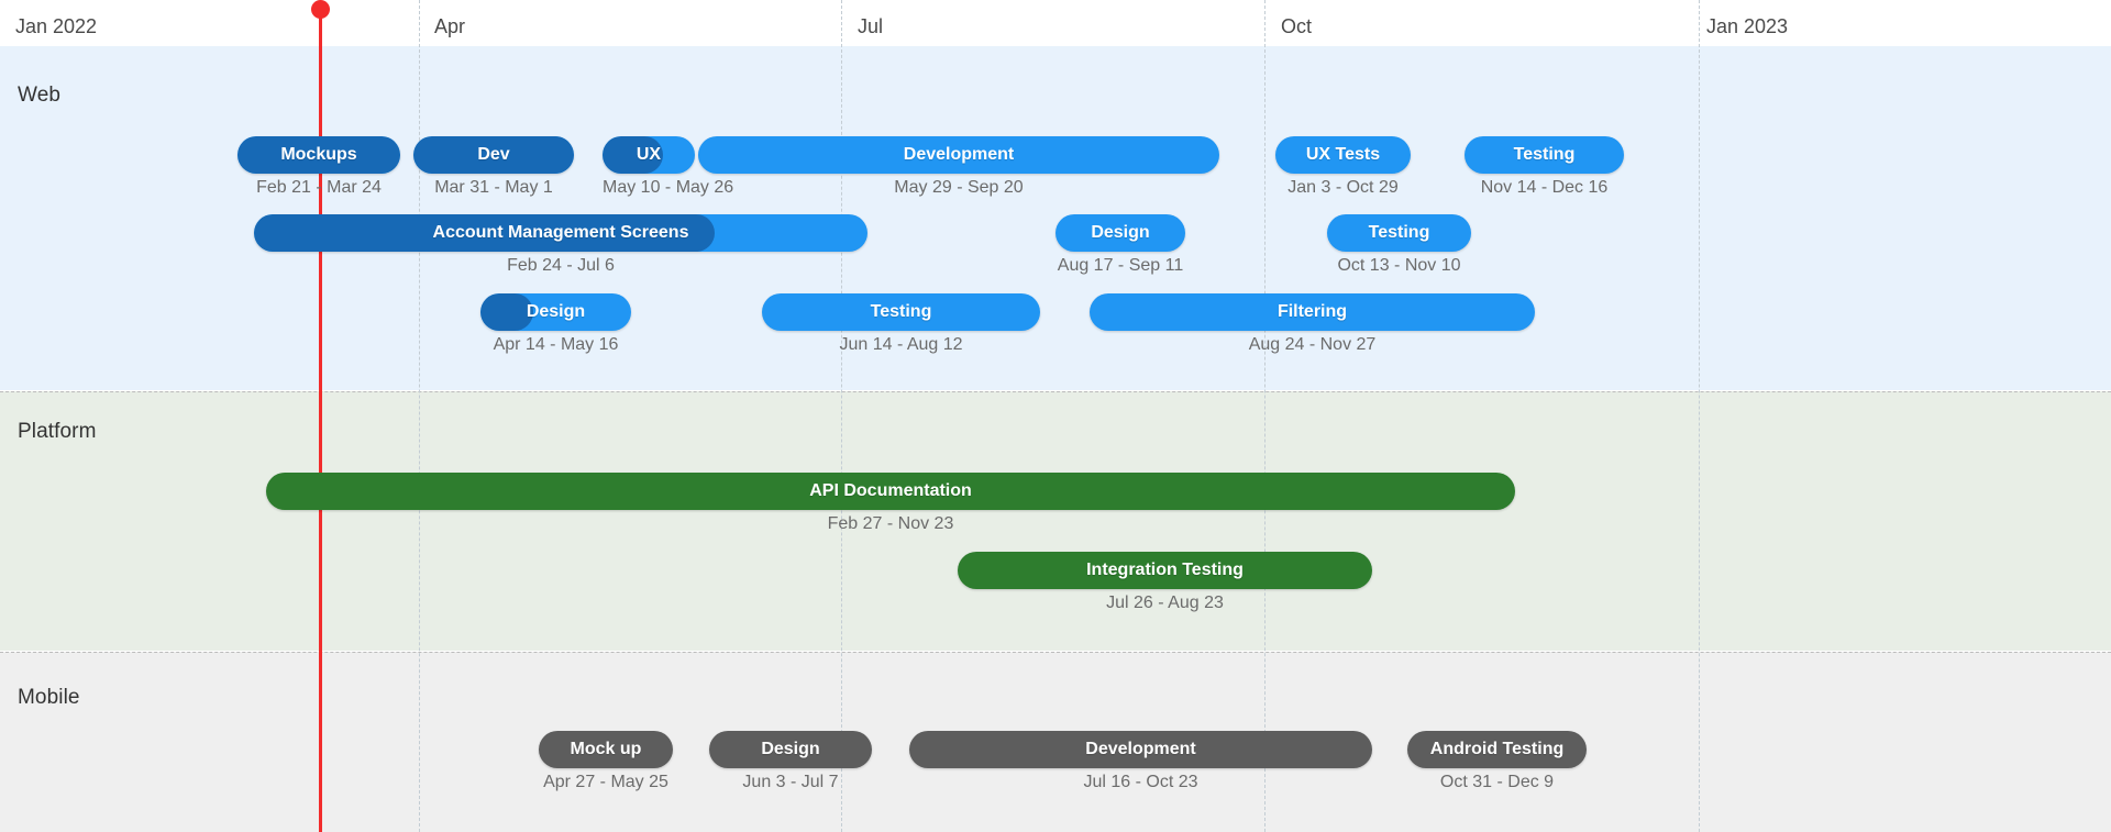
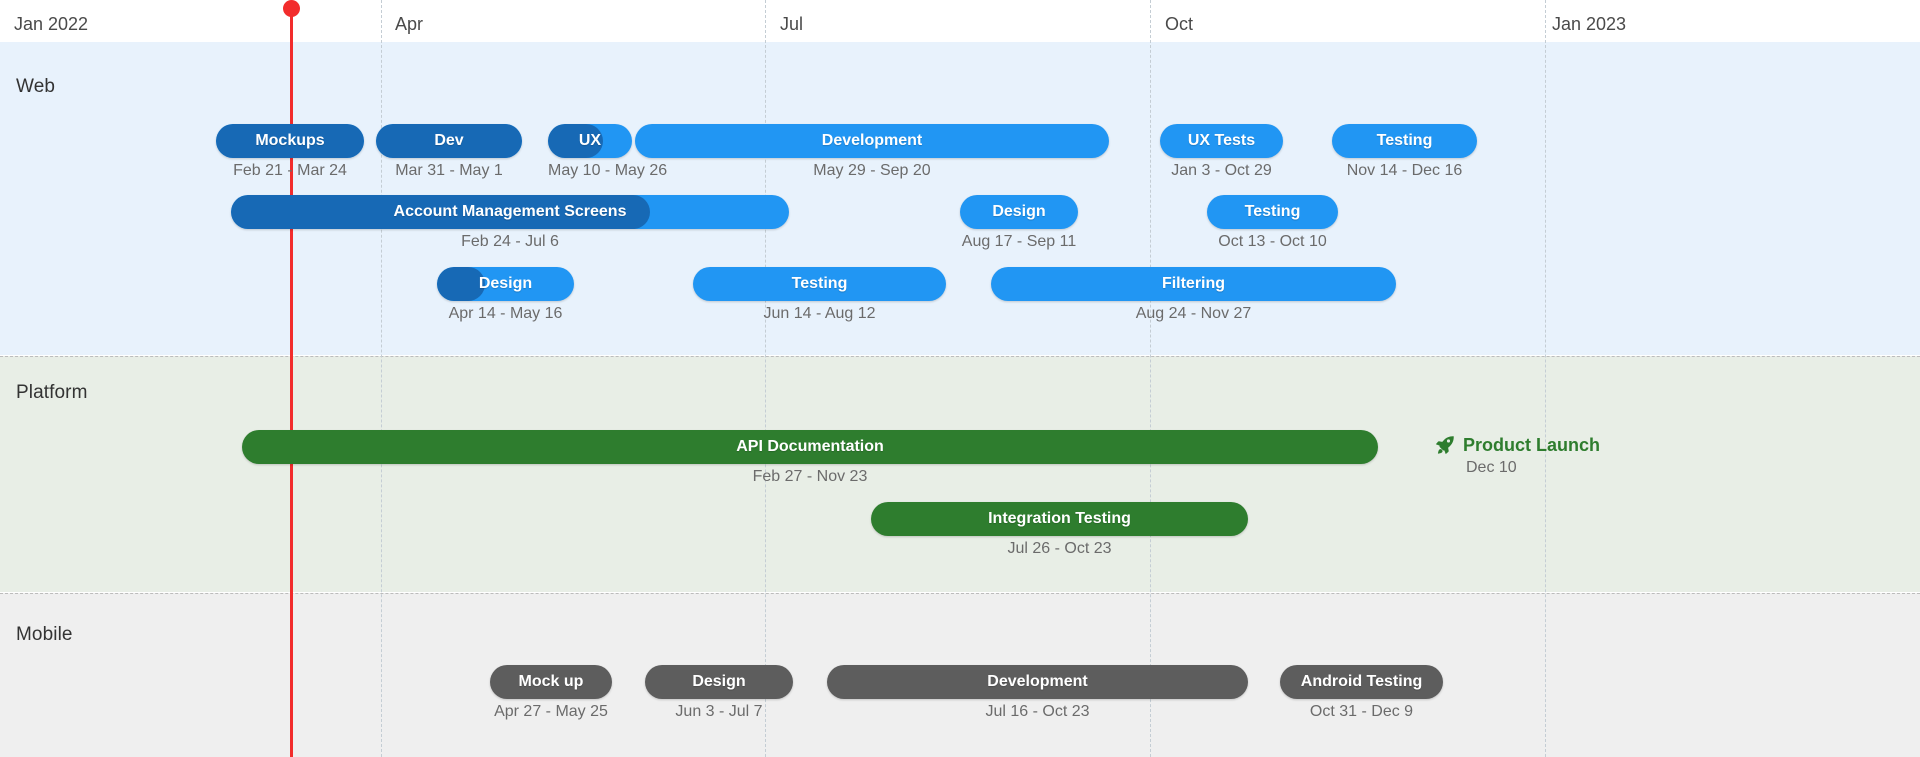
  Jan 2022
  Apr
  Jul
  Oct
  Jan 2023
  Web
  Mockups
  Feb 21 - Mar 24
  Dev
  Mar 31 - May 1
  UX
  May 10 - Ma
  Development
  May 29 - Sep 20
  UX Tests
  Jan 3 - Oct 29
  Testing
  Nov 14 - Dec 16
  Account Management Screens
  Feb 24 - Jul 6
  Design
  Aug 17 - Sep 11
  Testing
- Oct 13 - Nov 10
+ Oct 13 - Oct 10
  Design
  Apr 14 - May 16
  Testing
  Jun 14 - Aug 12
  Filtering
  Aug 24 - Nov 27
  Platform
  API Documentation
  Feb 27 - Nov 23
  Integration Testing
- Jul 26 - Aug 23
+ Jul 26 - Oct 23
+ Product Launch
+ Dec 10
  Mobile
  Mock up
  Apr 27 - May 25
  Design
  Jun 3 - Jul 7
  Development
  Jul 16 - Oct 23
  Android Testing
  Oct 31 - Dec 9
